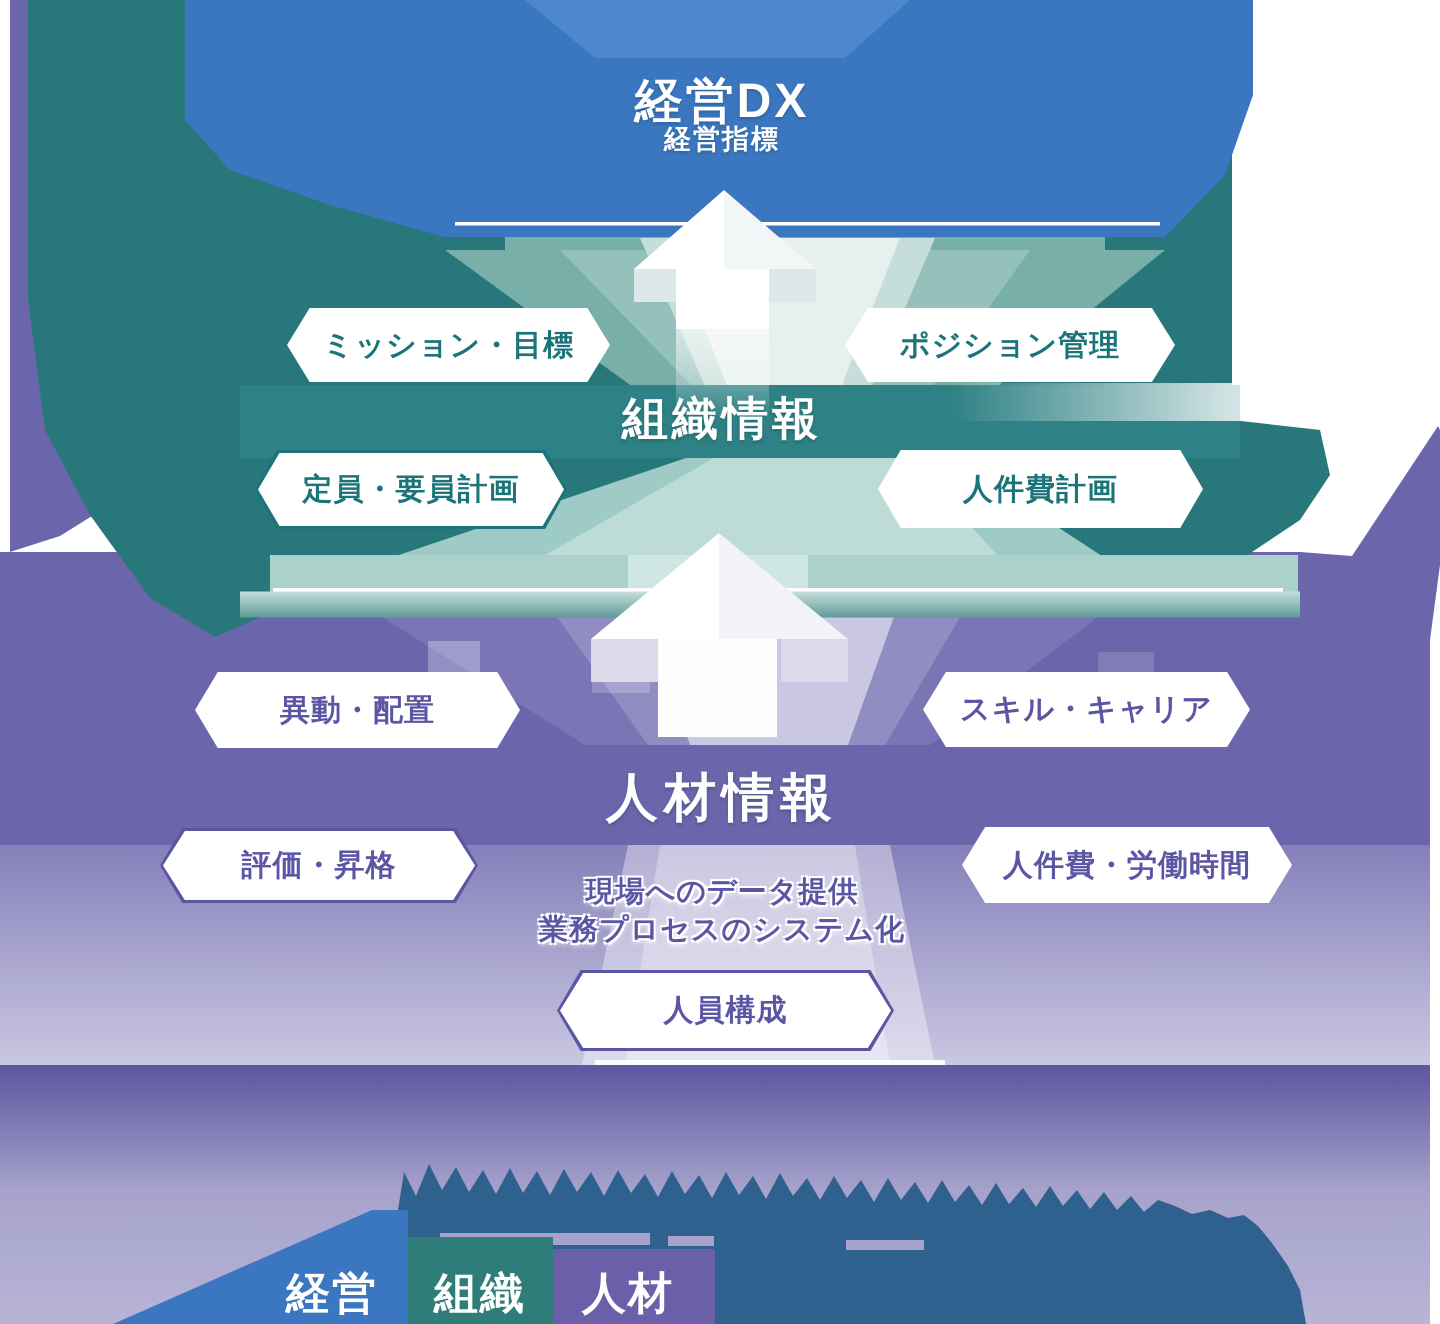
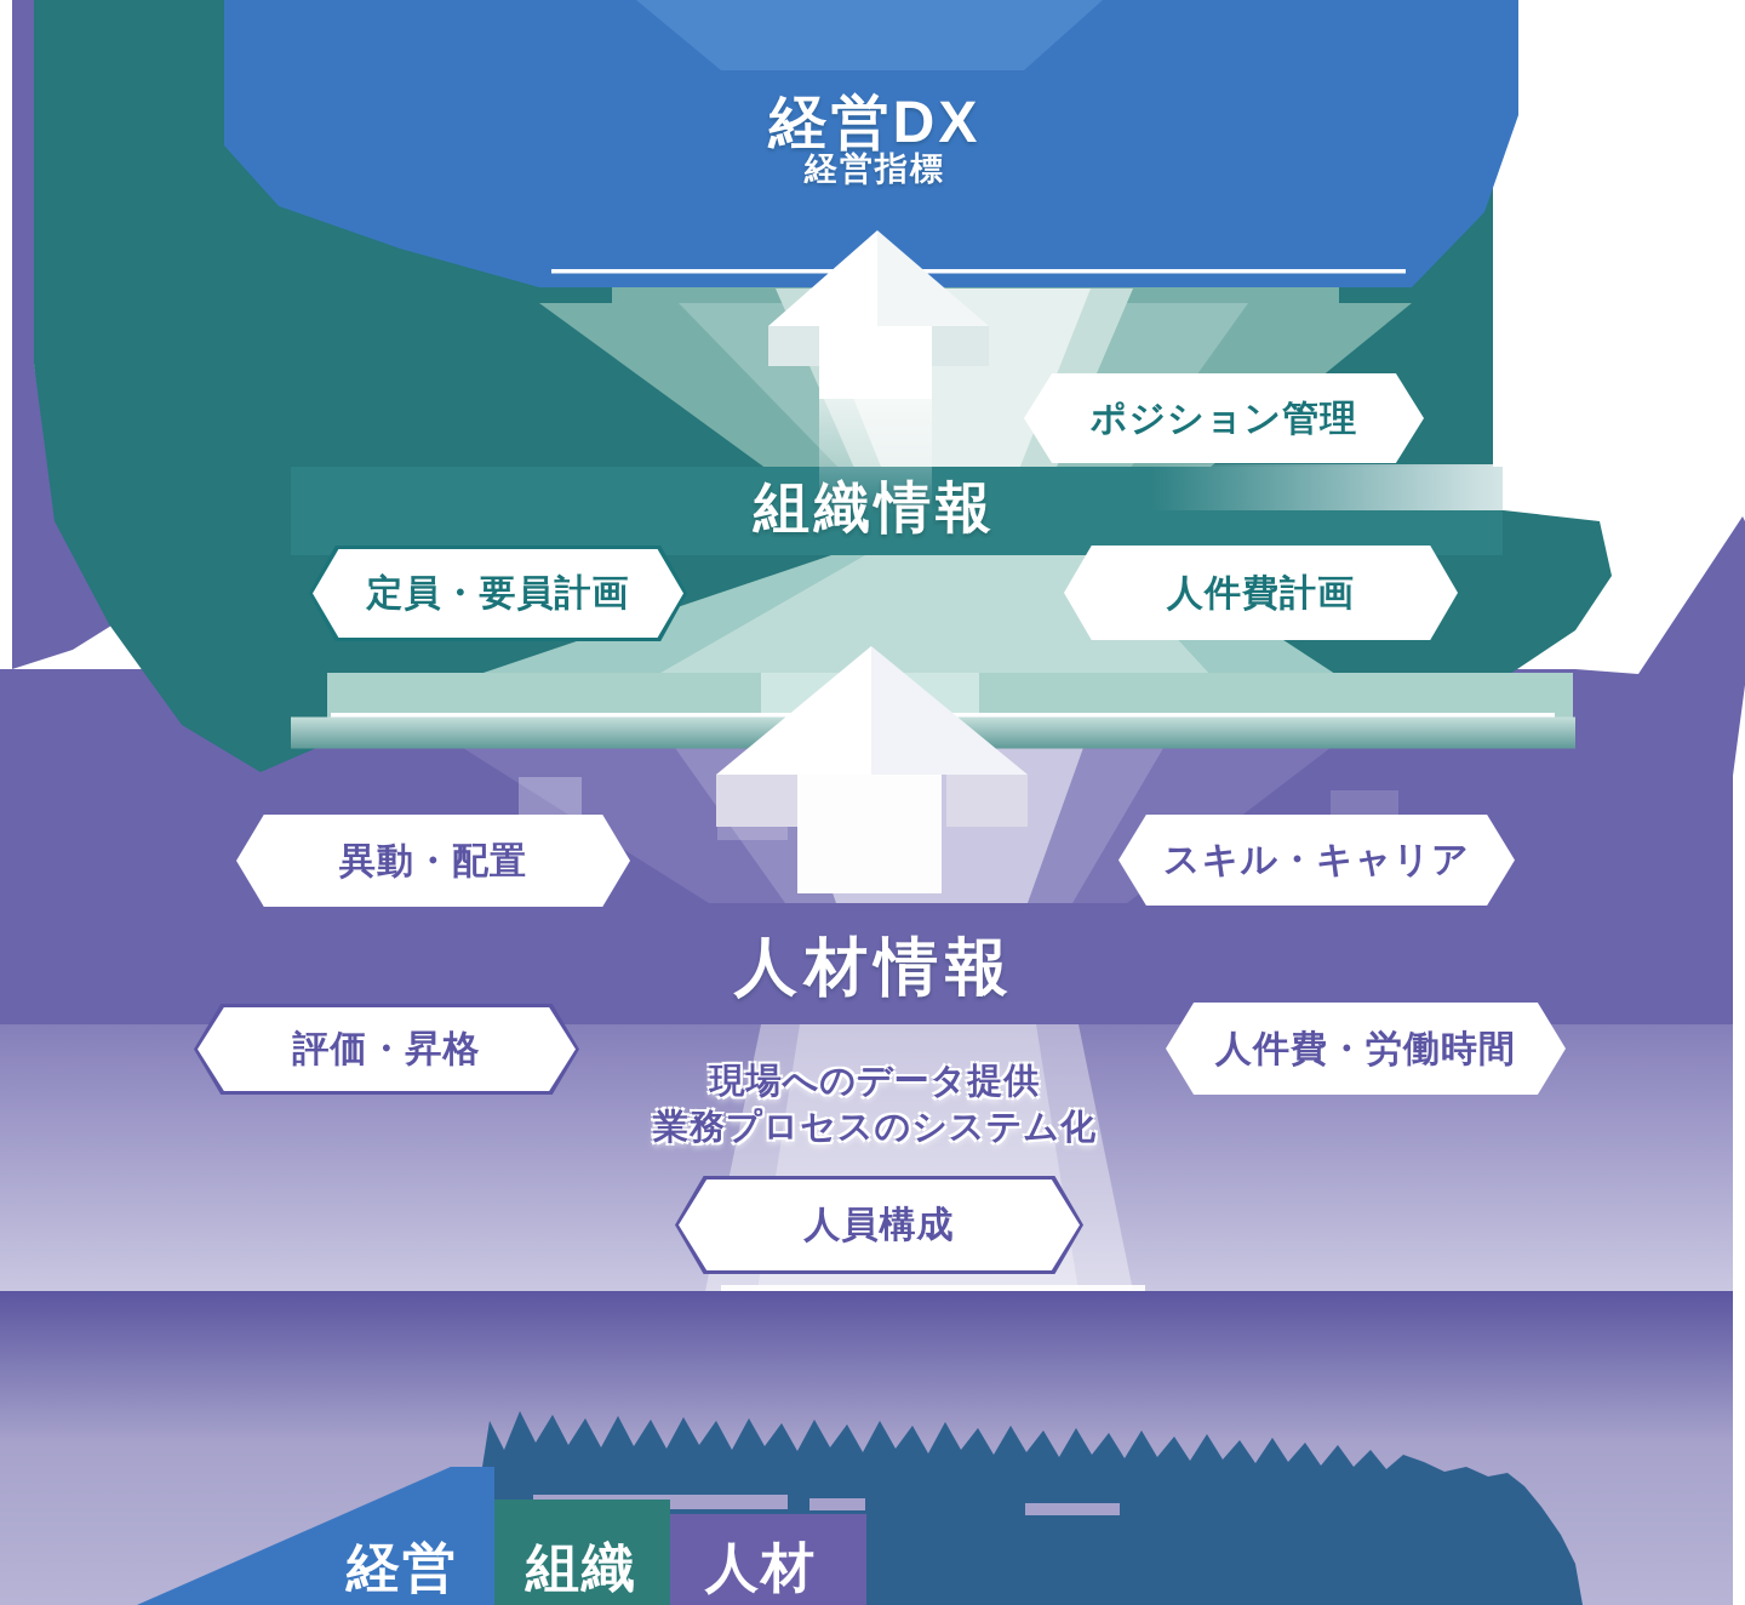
  経営DX
  経営指標
  組織情報
  人材情報
  現場へのデータ提供
  業務プロセスのシステム化
- ミッション・目標
  ポジション管理
  定員・要員計画
  人件費計画
  異動・配置
  スキル・キャリア
  評価・昇格
  人件費・労働時間
  人員構成
  経営
  組織
  人材
